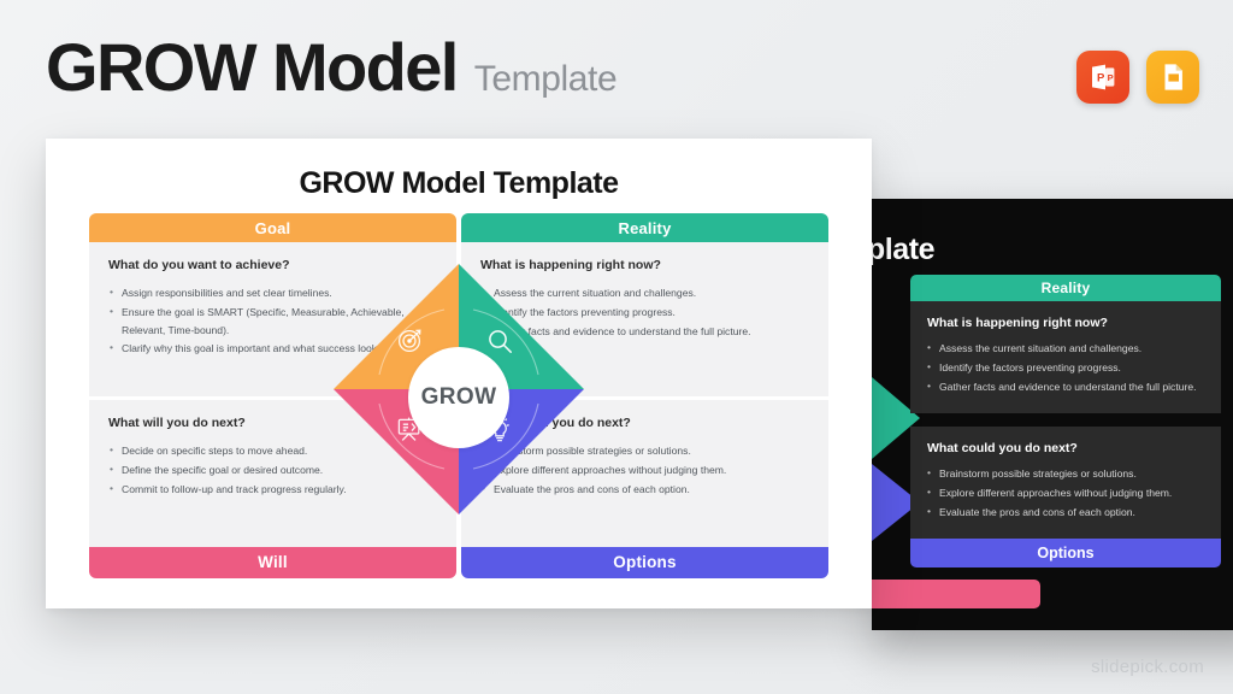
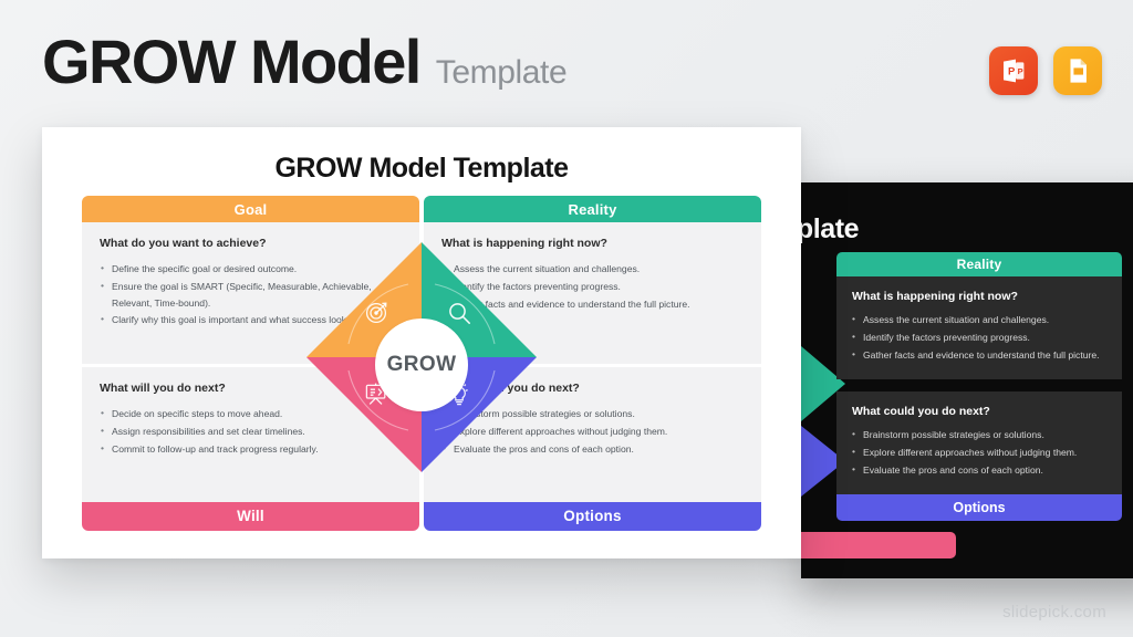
  GROW Model
  Template
  P
  P
  plate
  Reality
  What is happening right now?
  Assess the current situation and challenges.
  Identify the factors preventing progress.
  Gather facts and evidence to understand the full picture.
  What could you do next?
  Brainstorm possible strategies or solutions.
  Explore different approaches without judging them.
  Evaluate the pros and cons of each option.
  Options
  GROW Model Template
  Goal
  What do you want to achieve?
- Assign responsibilities and set clear timelines.
+ Define the specific goal or desired outcome.
  Ensure the goal is SMART (Specific, Measurable, Achievable, Relevant, Time-bound).
  Clarify why this goal is important and what success loo
  What will you do next?
  Decide on specific steps to move ahead.
- Define the specific goal or desired outcome.
+ Assign responsibilities and set clear timelines.
  Commit to follow-up and track progress regularly.
  Will
  Reality
  What is happening right now?
  Assess the current situation and challenges.
  ntify the factors preventing progress.
  facts and evidence to understand the full picture.
  torm possible strategies or solutions.
  plore different approaches without judging them.
  Evaluate the pros and cons of each option.
  Options
  GROW
  slidepick.com
